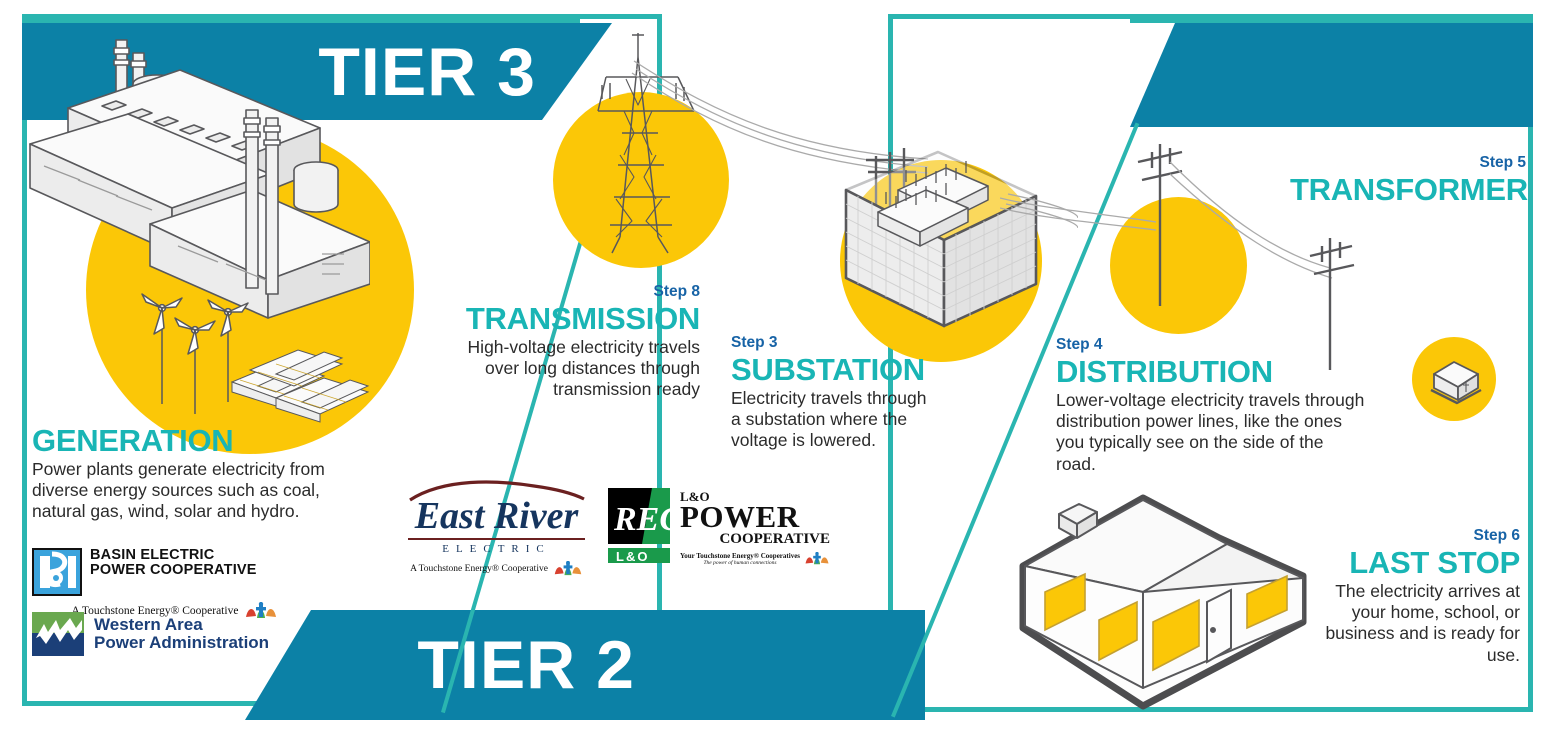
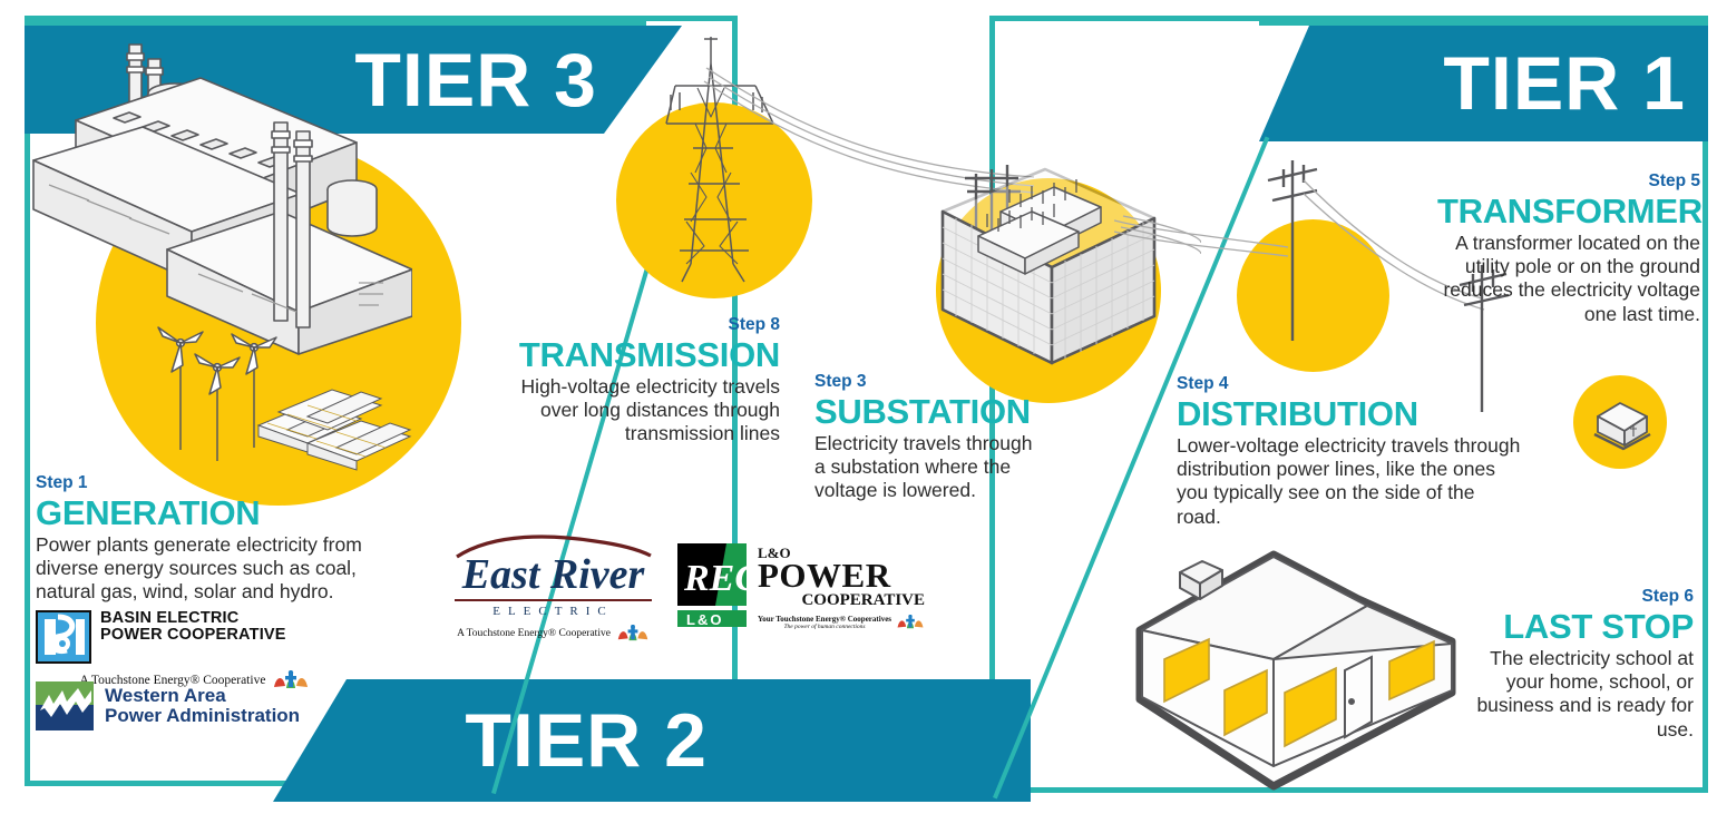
  TIER 3
+ TIER 1
  TIER 2
+ Step 1
  GENERATION
  Power plants generate electricity from diverse energy sources such as coal, natural gas, wind, solar and hydro.
  Step 8
  TRANSMISSION
- High-voltage electricity travels over long distances through transmission ready
+ High-voltage electricity travels over long distances through transmission lines
  Step 3
  SUBSTATION
  Electricity travels through a substation where the voltage is lowered.
  Step 4
  DISTRIBUTION
  Lower-voltage electricity travels through distribution power lines, like the ones you typically see on the side of the road.
  Step 5
  TRANSFORMER
+ A transformer located on the utility pole or on the ground reduces the electricity voltage one last time.
  Step 6
  LAST STOP
- The electricity arrives at your home, school, or business and is ready for use.
+ The electricity school at your home, school, or business and is ready for use.
  BASIN ELECTRIC
  POWER COOPERATIVE
  A Touchstone Energy® Cooperative
  Western Area
  Power Administration
  East River
  ELECTRIC
  A Touchstone Energy® Cooperative
  REC
  L&O
  L&O
  POWER
  COOPERATIVE
  Your Touchstone Energy® Cooperatives
